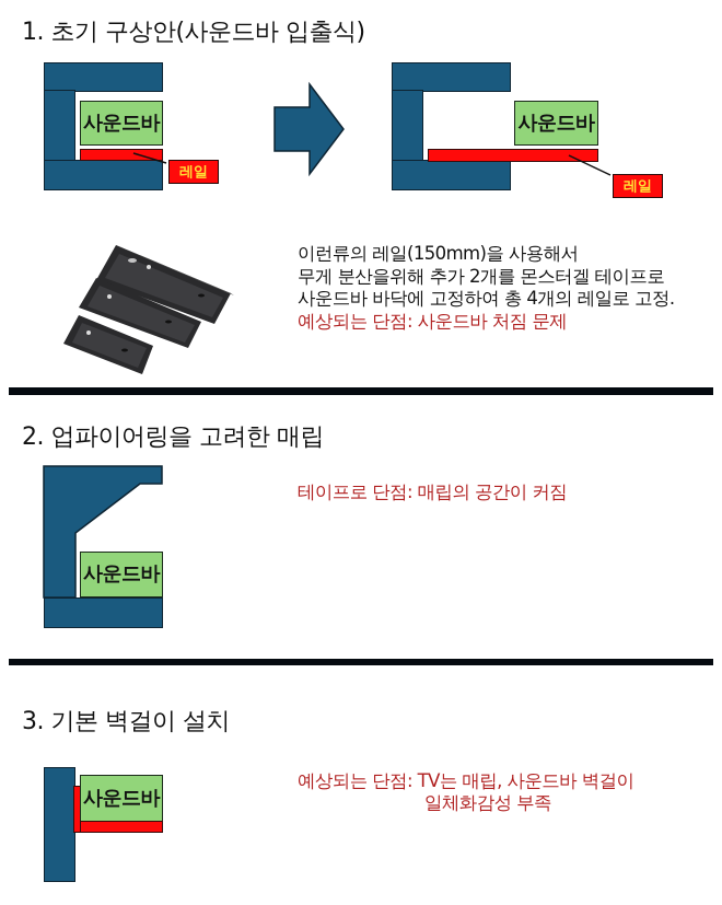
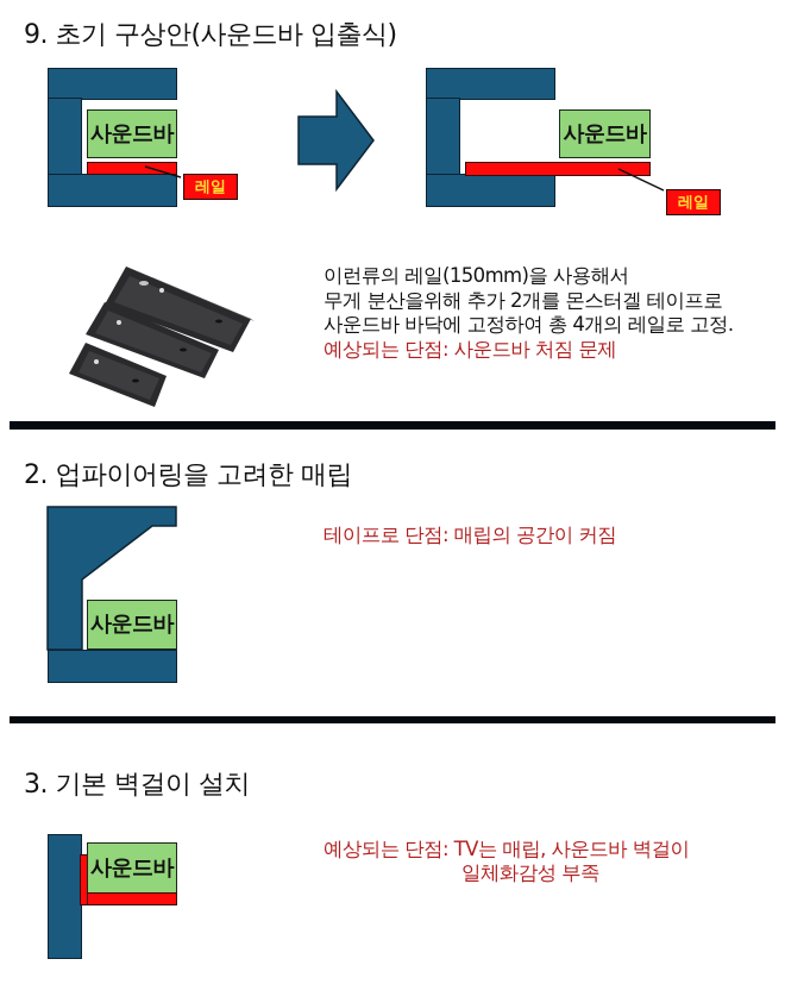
- 1. 초기 구상안(사운드바 입출식)
+ 9. 초기 구상안(사운드바 입출식)
  사운드바
  레일
  사운드바
  레일
  이런류의 레일(150mm)을 사용해서
  무게 분산을위해 추가 2개를 몬스터겔 테이프로
  사운드바 바닥에 고정하여 총 4개의 레일로 고정.
  예상되는 단점: 사운드바 처짐 문제
  2. 업파이어링을 고려한 매립
  사운드바
  테이프로 단점: 매립의 공간이 커짐
  3. 기본 벽걸이 설치
  사운드바
  예상되는 단점: TV는 매립, 사운드바 벽걸이
  일체화감성 부족
